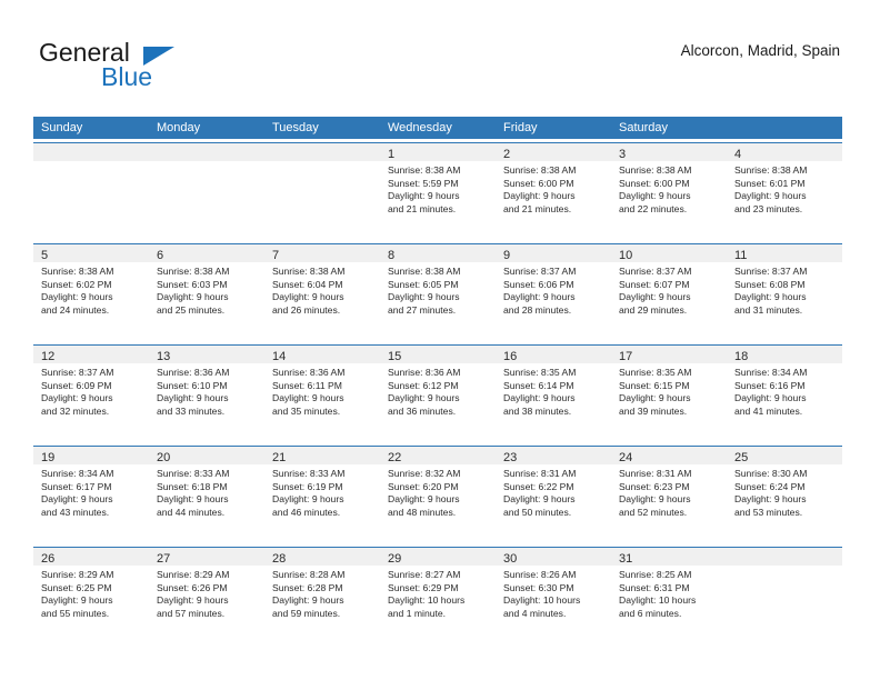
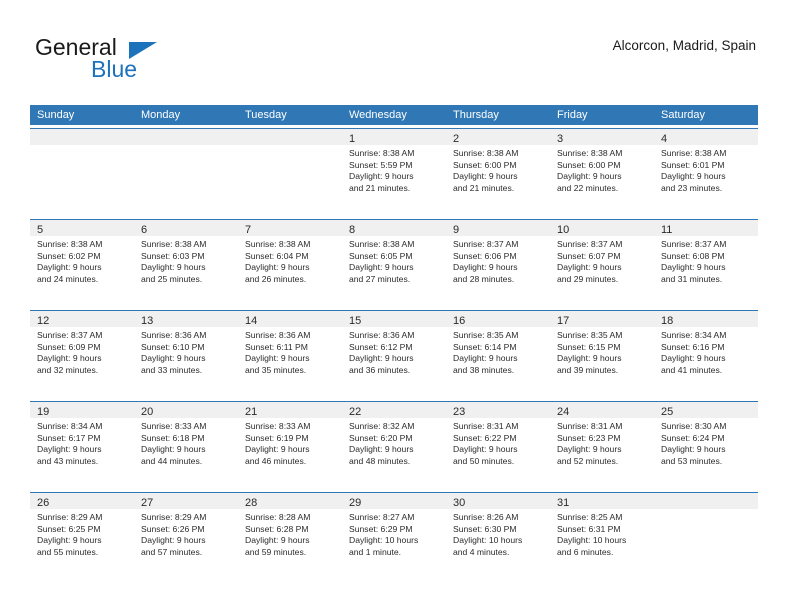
  General
  Blue
  Alcorcon, Madrid, Spain
  Sunday
  Monday
  Tuesday
  Wednesday
+ Thursday
  Friday
  Saturday
  1
  Sunrise: 8:38 AM
  Sunset: 5:59 PM
  Daylight: 9 hours
  and 21 minutes.
  2
  Sunrise: 8:38 AM
  Sunset: 6:00 PM
  Daylight: 9 hours
  and 21 minutes.
  3
  Sunrise: 8:38 AM
  Sunset: 6:00 PM
  Daylight: 9 hours
  and 22 minutes.
  4
  Sunrise: 8:38 AM
  Sunset: 6:01 PM
  Daylight: 9 hours
  and 23 minutes.
  5
  Sunrise: 8:38 AM
  Sunset: 6:02 PM
  Daylight: 9 hours
  and 24 minutes.
  6
  Sunrise: 8:38 AM
  Sunset: 6:03 PM
  Daylight: 9 hours
  and 25 minutes.
  7
  Sunrise: 8:38 AM
  Sunset: 6:04 PM
  Daylight: 9 hours
  and 26 minutes.
  8
  Sunrise: 8:38 AM
  Sunset: 6:05 PM
  Daylight: 9 hours
  and 27 minutes.
  9
  Sunrise: 8:37 AM
  Sunset: 6:06 PM
  Daylight: 9 hours
  and 28 minutes.
  10
  Sunrise: 8:37 AM
  Sunset: 6:07 PM
  Daylight: 9 hours
  and 29 minutes.
  11
  Sunrise: 8:37 AM
  Sunset: 6:08 PM
  Daylight: 9 hours
  and 31 minutes.
  12
  Sunrise: 8:37 AM
  Sunset: 6:09 PM
  Daylight: 9 hours
  and 32 minutes.
  13
  Sunrise: 8:36 AM
  Sunset: 6:10 PM
  Daylight: 9 hours
  and 33 minutes.
  14
  Sunrise: 8:36 AM
  Sunset: 6:11 PM
  Daylight: 9 hours
  and 35 minutes.
  15
  Sunrise: 8:36 AM
  Sunset: 6:12 PM
  Daylight: 9 hours
  and 36 minutes.
  16
  Sunrise: 8:35 AM
  Sunset: 6:14 PM
  Daylight: 9 hours
  and 38 minutes.
  17
  Sunrise: 8:35 AM
  Sunset: 6:15 PM
  Daylight: 9 hours
  and 39 minutes.
  18
  Sunrise: 8:34 AM
  Sunset: 6:16 PM
  Daylight: 9 hours
  and 41 minutes.
  19
  Sunrise: 8:34 AM
  Sunset: 6:17 PM
  Daylight: 9 hours
  and 43 minutes.
  20
  Sunrise: 8:33 AM
  Sunset: 6:18 PM
  Daylight: 9 hours
  and 44 minutes.
  21
  Sunrise: 8:33 AM
  Sunset: 6:19 PM
  Daylight: 9 hours
  and 46 minutes.
  22
  Sunrise: 8:32 AM
  Sunset: 6:20 PM
  Daylight: 9 hours
  and 48 minutes.
  23
  Sunrise: 8:31 AM
  Sunset: 6:22 PM
  Daylight: 9 hours
  and 50 minutes.
  24
  Sunrise: 8:31 AM
  Sunset: 6:23 PM
  Daylight: 9 hours
  and 52 minutes.
  25
  Sunrise: 8:30 AM
  Sunset: 6:24 PM
  Daylight: 9 hours
  and 53 minutes.
  26
  Sunrise: 8:29 AM
  Sunset: 6:25 PM
  Daylight: 9 hours
  and 55 minutes.
  27
  Sunrise: 8:29 AM
  Sunset: 6:26 PM
  Daylight: 9 hours
  and 57 minutes.
  28
  Sunrise: 8:28 AM
  Sunset: 6:28 PM
  Daylight: 9 hours
  and 59 minutes.
  29
  Sunrise: 8:27 AM
  Sunset: 6:29 PM
  Daylight: 10 hours
  and 1 minute.
  30
  Sunrise: 8:26 AM
  Sunset: 6:30 PM
  Daylight: 10 hours
  and 4 minutes.
  31
  Sunrise: 8:25 AM
  Sunset: 6:31 PM
  Daylight: 10 hours
  and 6 minutes.
